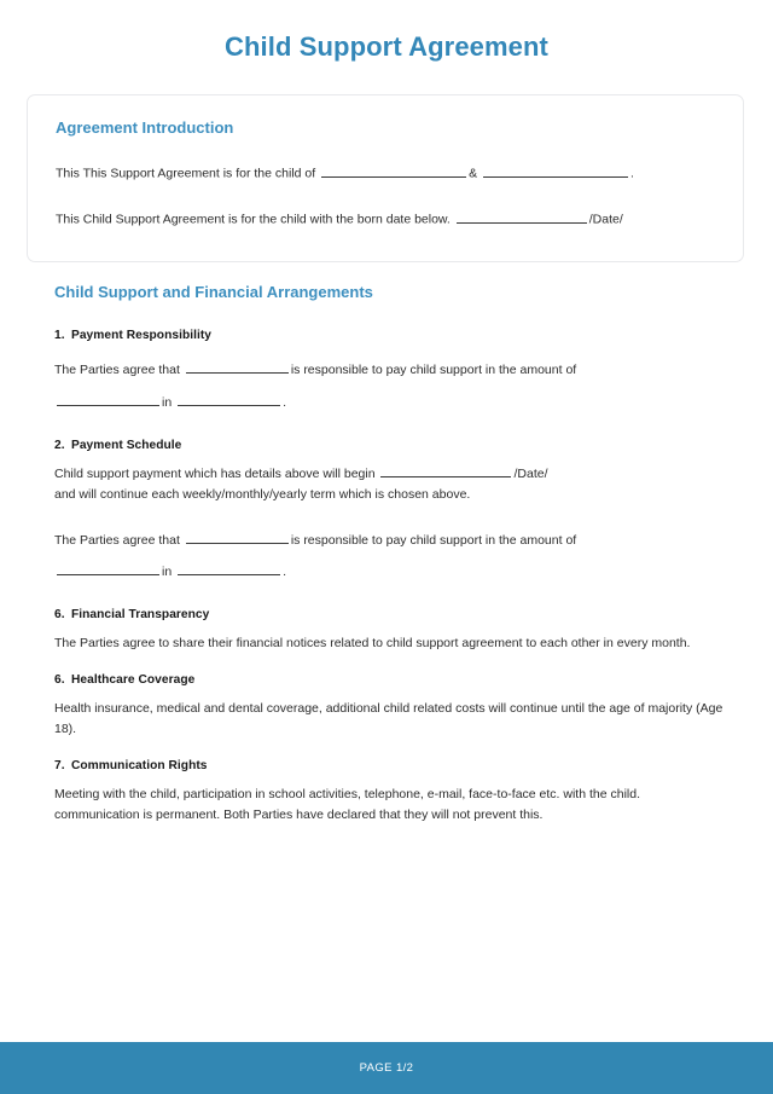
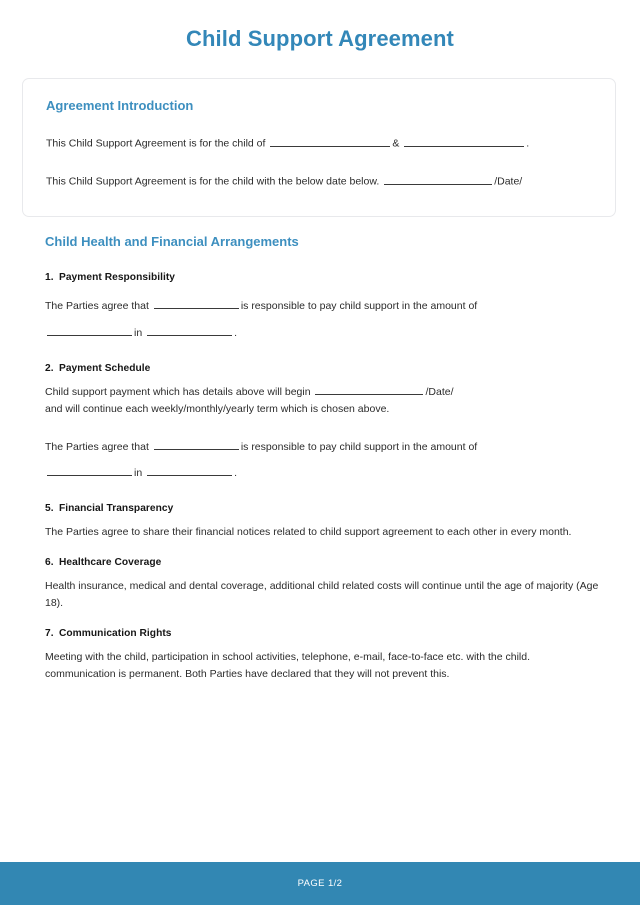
  Child Support Agreement
  Agreement Introduction
- This This Support Agreement is for the child of & .
+ This Child Support Agreement is for the child of & .
- This Child Support Agreement is for the child with the born date below. /Date/
+ This Child Support Agreement is for the child with the below date below. /Date/
- Child Support and Financial Arrangements
+ Child Health and Financial Arrangements
  1. Payment Responsibility
  The Parties agree that is responsible to pay child support in the amount of
  in .
  2. Payment Schedule
  Child support payment which has details above will begin /Date/
  and will continue each weekly/monthly/yearly term which is chosen above.
  The Parties agree that is responsible to pay child support in the amount of
  in .
- 6. Financial Transparency
+ 5. Financial Transparency
  The Parties agree to share their financial notices related to child support agreement to each other in every month.
  6. Healthcare Coverage
  Health insurance, medical and dental coverage, additional child related costs will continue until the age of majority (Age 18).
  7. Communication Rights
  Meeting with the child, participation in school activities, telephone, e-mail, face-to-face etc. with the child. communication is permanent. Both Parties have declared that they will not prevent this.
  PAGE 1/2
